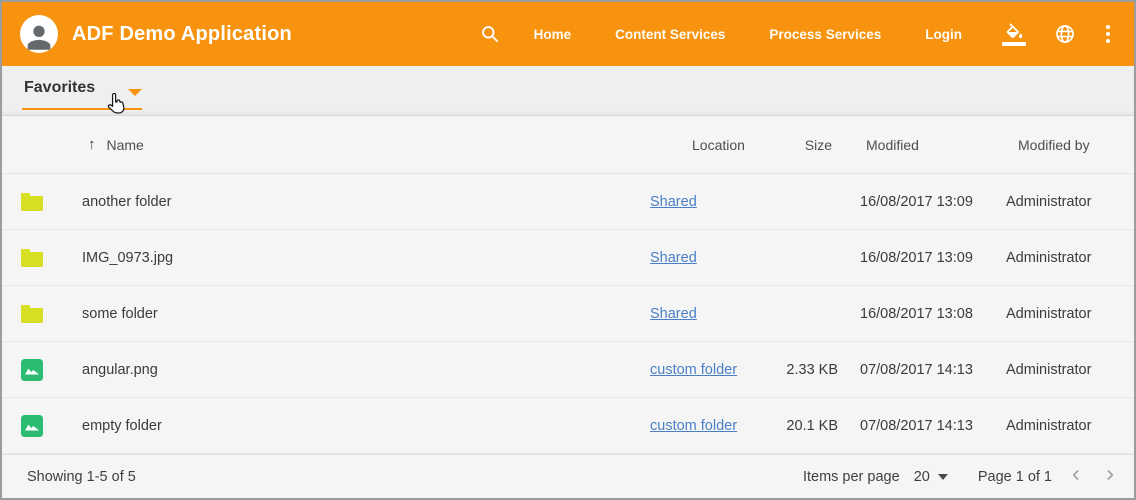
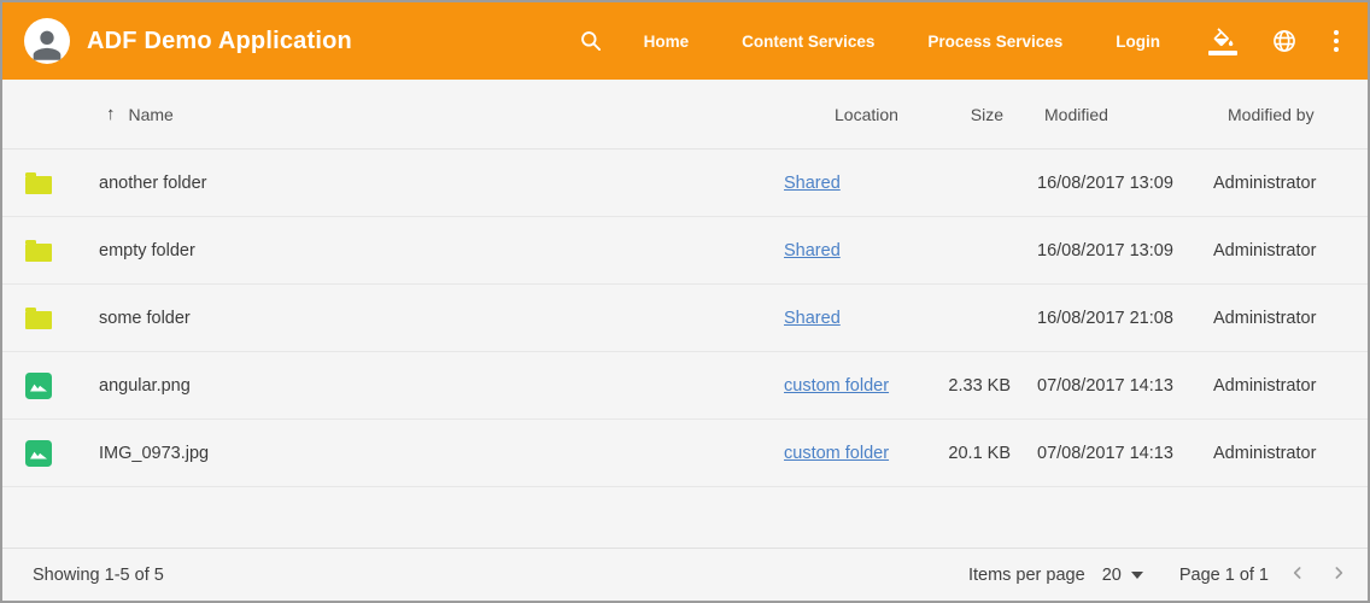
  ADF Demo Application
  Home
  Content Services
  Process Services
  Login
- Favorites
  ↑
  Name
  Location
  Size
  Modified
  Modified by
  another folder
  Shared
  16/08/2017 13:09
  Administrator
- IMG_0973.jpg
+ empty folder
  Shared
  16/08/2017 13:09
  Administrator
  some folder
  Shared
- 16/08/2017 13:08
+ 16/08/2017 21:08
  Administrator
  angular.png
  custom folder
  2.33 KB
  07/08/2017 14:13
  Administrator
- empty folder
+ IMG_0973.jpg
  custom folder
  20.1 KB
  07/08/2017 14:13
  Administrator
  Showing 1-5 of 5
  Items per page
  20
  Page 1 of 1
